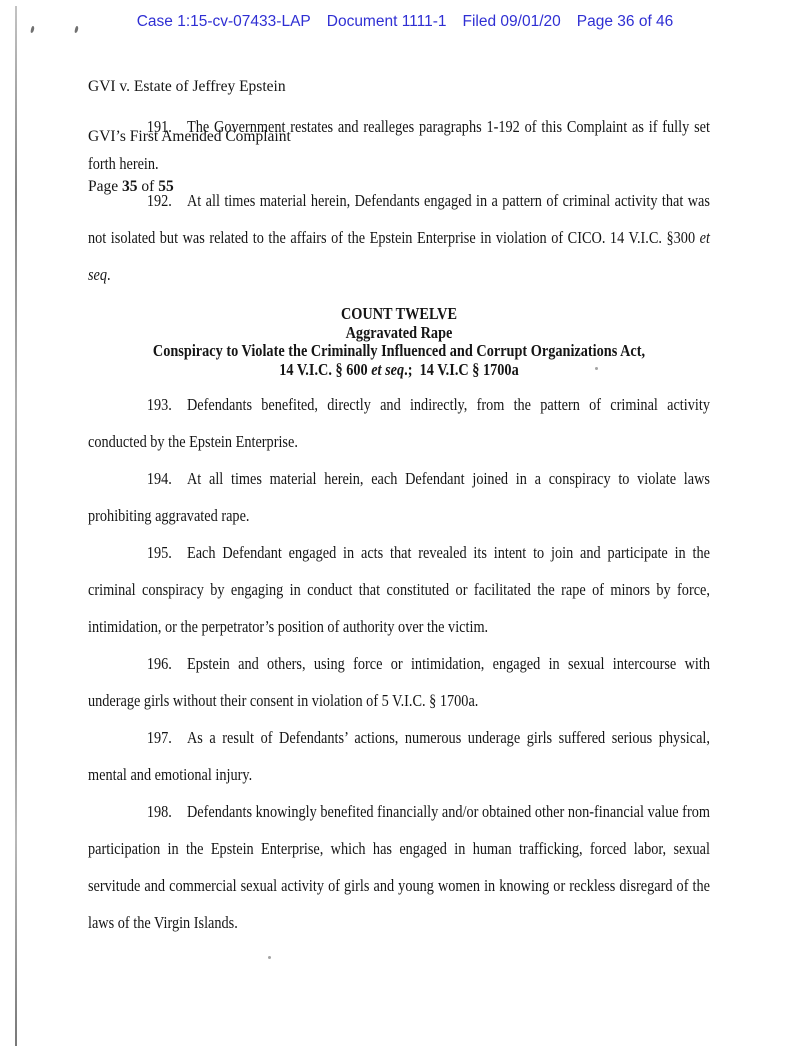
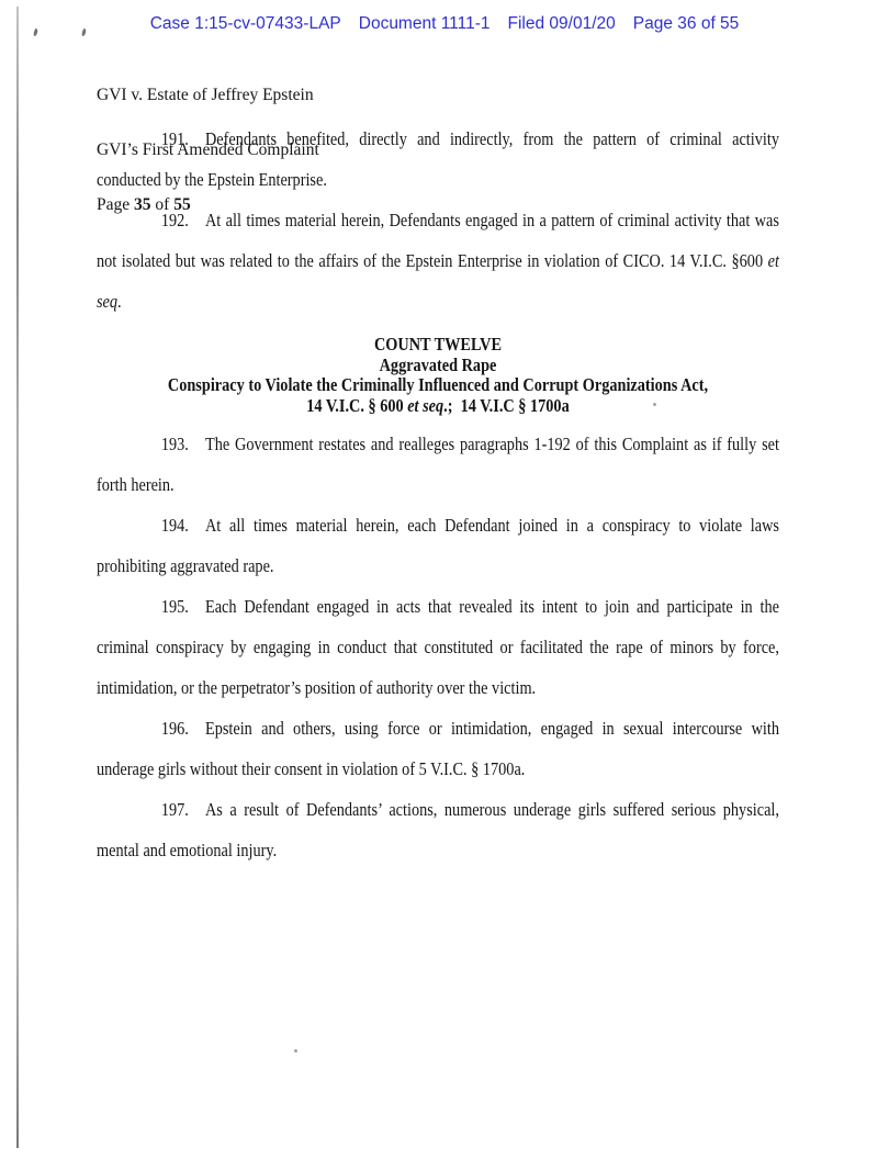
- Case 1:15-cv-07433-LAP Document 1111-1 Filed 09/01/20 Page 36 of 46
+ Case 1:15-cv-07433-LAP Document 1111-1 Filed 09/01/20 Page 36 of 55
  GVI v. Estate of Jeffrey Epstein
  GVI’s First Amended Complaint
  Page 35 of 55
- 191. The Government restates and realleges paragraphs 1-192 of this Complaint as if fully set forth herein.
+ 191. Defendants benefited, directly and indirectly, from the pattern of criminal activity conducted by the Epstein Enterprise.
- 192. At all times material herein, Defendants engaged in a pattern of criminal activity that was not isolated but was related to the affairs of the Epstein Enterprise in violation of CICO. 14 V.I.C. §300 et seq.
+ 192. At all times material herein, Defendants engaged in a pattern of criminal activity that was not isolated but was related to the affairs of the Epstein Enterprise in violation of CICO. 14 V.I.C. §600 et seq.
  COUNT TWELVE
  Aggravated Rape
  Conspiracy to Violate the Criminally Influenced and Corrupt Organizations Act,
  14 V.I.C. § 600 et seq.; 14 V.I.C § 1700a
- 193. Defendants benefited, directly and indirectly, from the pattern of criminal activity conducted by the Epstein Enterprise.
+ 193. The Government restates and realleges paragraphs 1-192 of this Complaint as if fully set forth herein.
  194. At all times material herein, each Defendant joined in a conspiracy to violate laws prohibiting aggravated rape.
  195. Each Defendant engaged in acts that revealed its intent to join and participate in the criminal conspiracy by engaging in conduct that constituted or facilitated the rape of minors by force, intimidation, or the perpetrator’s position of authority over the victim.
  196. Epstein and others, using force or intimidation, engaged in sexual intercourse with underage girls without their consent in violation of 5 V.I.C. § 1700a.
  197. As a result of Defendants’ actions, numerous underage girls suffered serious physical, mental and emotional injury.
- 198. Defendants knowingly benefited financially and/or obtained other non-financial value from participation in the Epstein Enterprise, which has engaged in human trafficking, forced labor, sexual servitude and commercial sexual activity of girls and young women in knowing or reckless disregard of the laws of the Virgin Islands.
